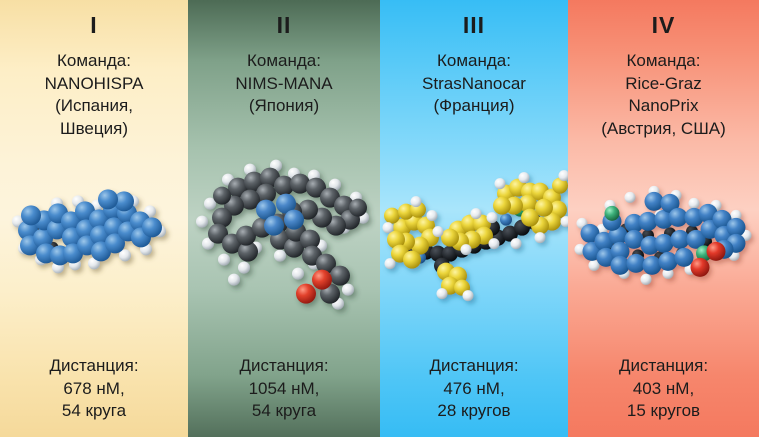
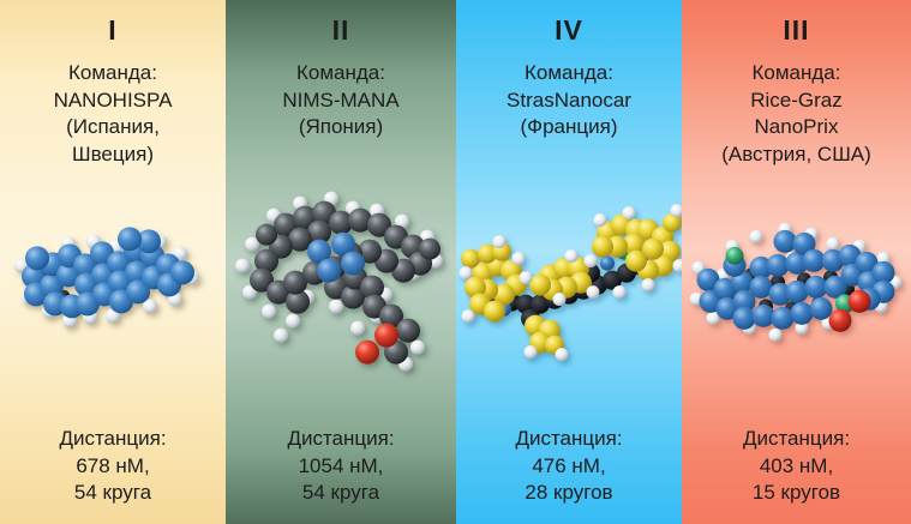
  I
  Команда:
  NANOHISPA
  (Испания,
  Швеция)
  Дистанция:
  678 нМ,
  54 круга
  II
  Команда:
  NIMS-MANA
  (Япония)
  Дистанция:
  1054 нМ,
  54 круга
- III
+ IV
  Команда:
  StrasNanocar
  (Франция)
  Дистанция:
  476 нМ,
  28 кругов
- IV
+ III
  Команда:
  Rice-Graz
  NanoPrix
  (Австрия, США)
  Дистанция:
  403 нМ,
  15 кругов
